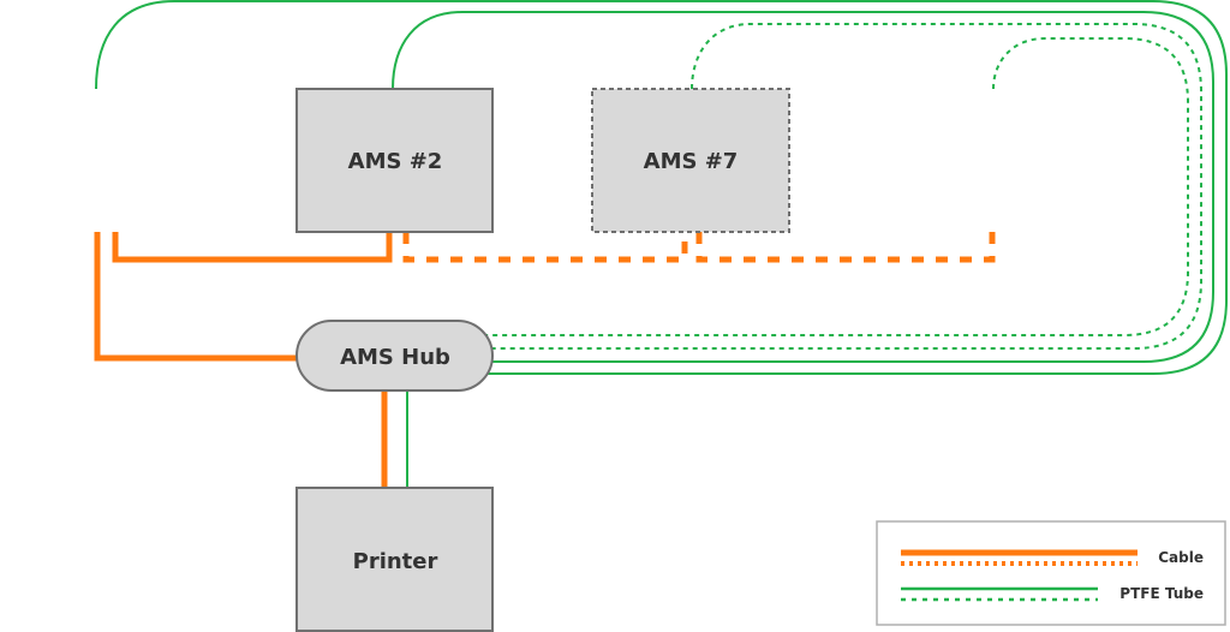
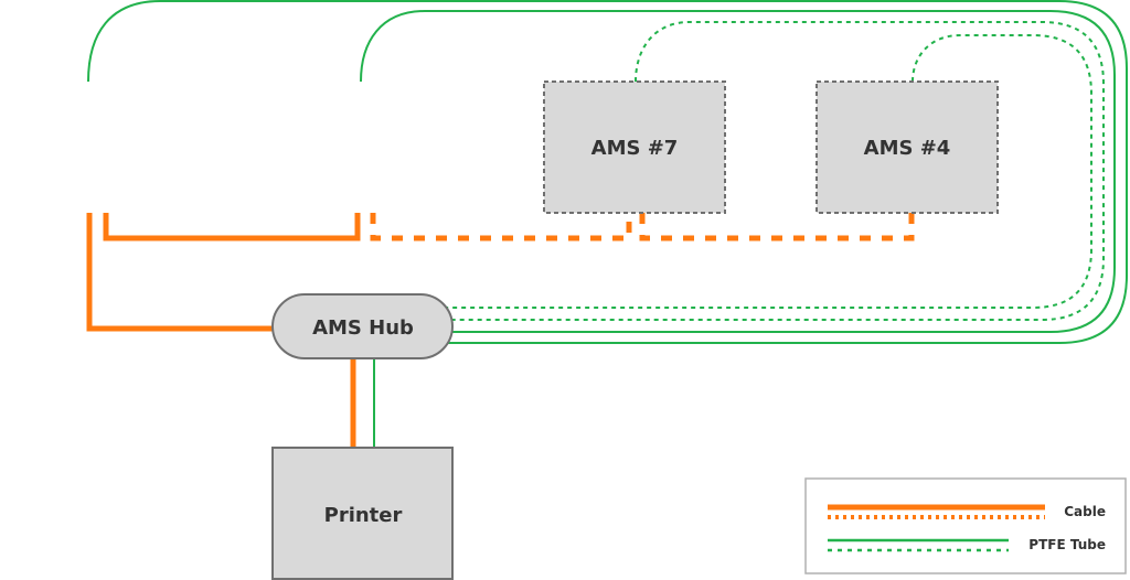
- AMS #2
  AMS #7
+ AMS #4
  AMS Hub
  Printer
  Cable
  PTFE Tube
